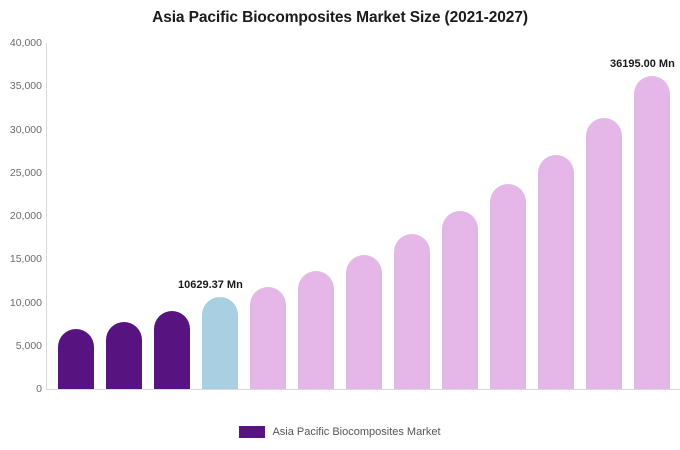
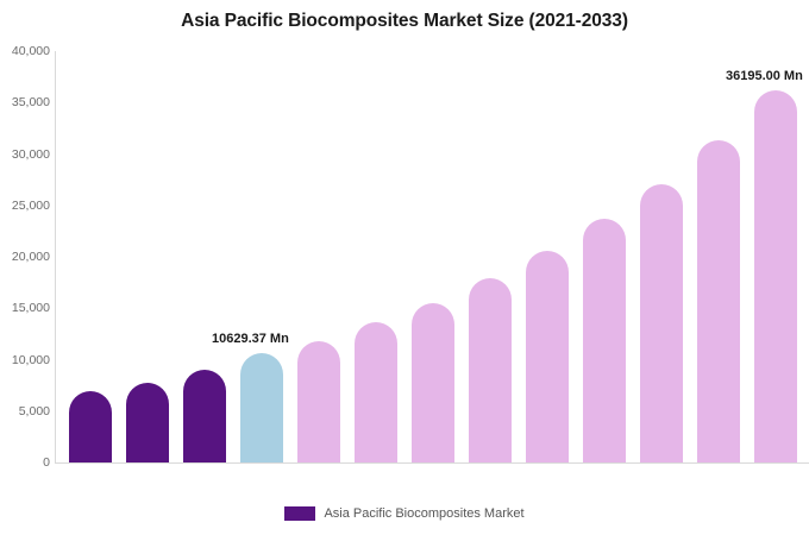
- Asia Pacific Biocomposites Market Size (2021-2027)
+ Asia Pacific Biocomposites Market Size (2021-2033)
  0
  5,000
  10,000
  15,000
  20,000
  25,000
  30,000
  35,000
  40,000
  10629.37 Mn
  36195.00 Mn
  Asia Pacific Biocomposites Market
